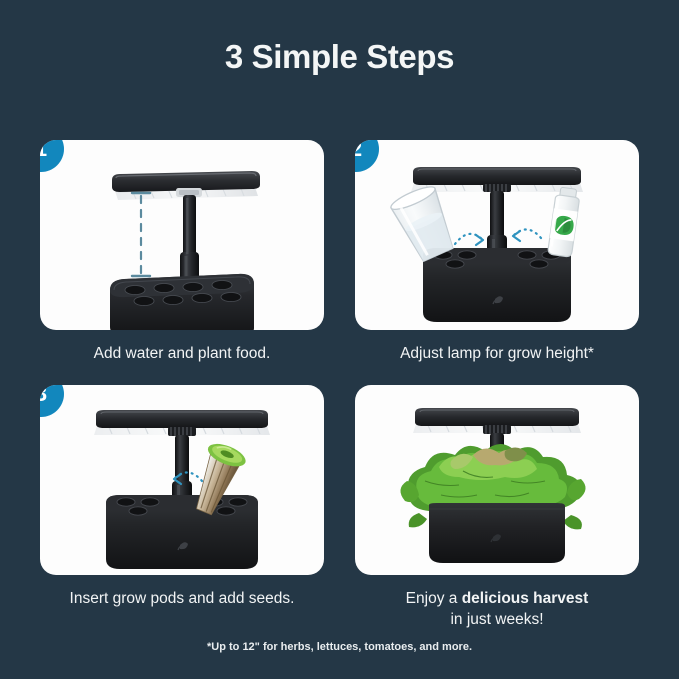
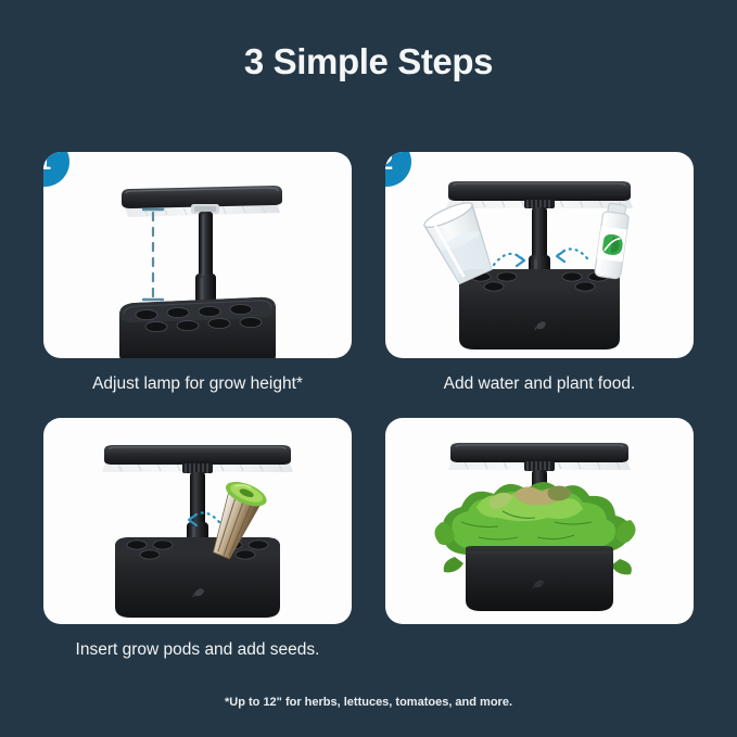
  3 Simple Steps
  1
- Add water and plant food.
+ Adjust lamp for grow height*
  2
- Adjust lamp for grow height*
+ Add water and plant food.
- 3
  Insert grow pods and add seeds.
- Enjoy a delicious harvest
- in just weeks!
  *Up to 12" for herbs, lettuces, tomatoes, and more.
